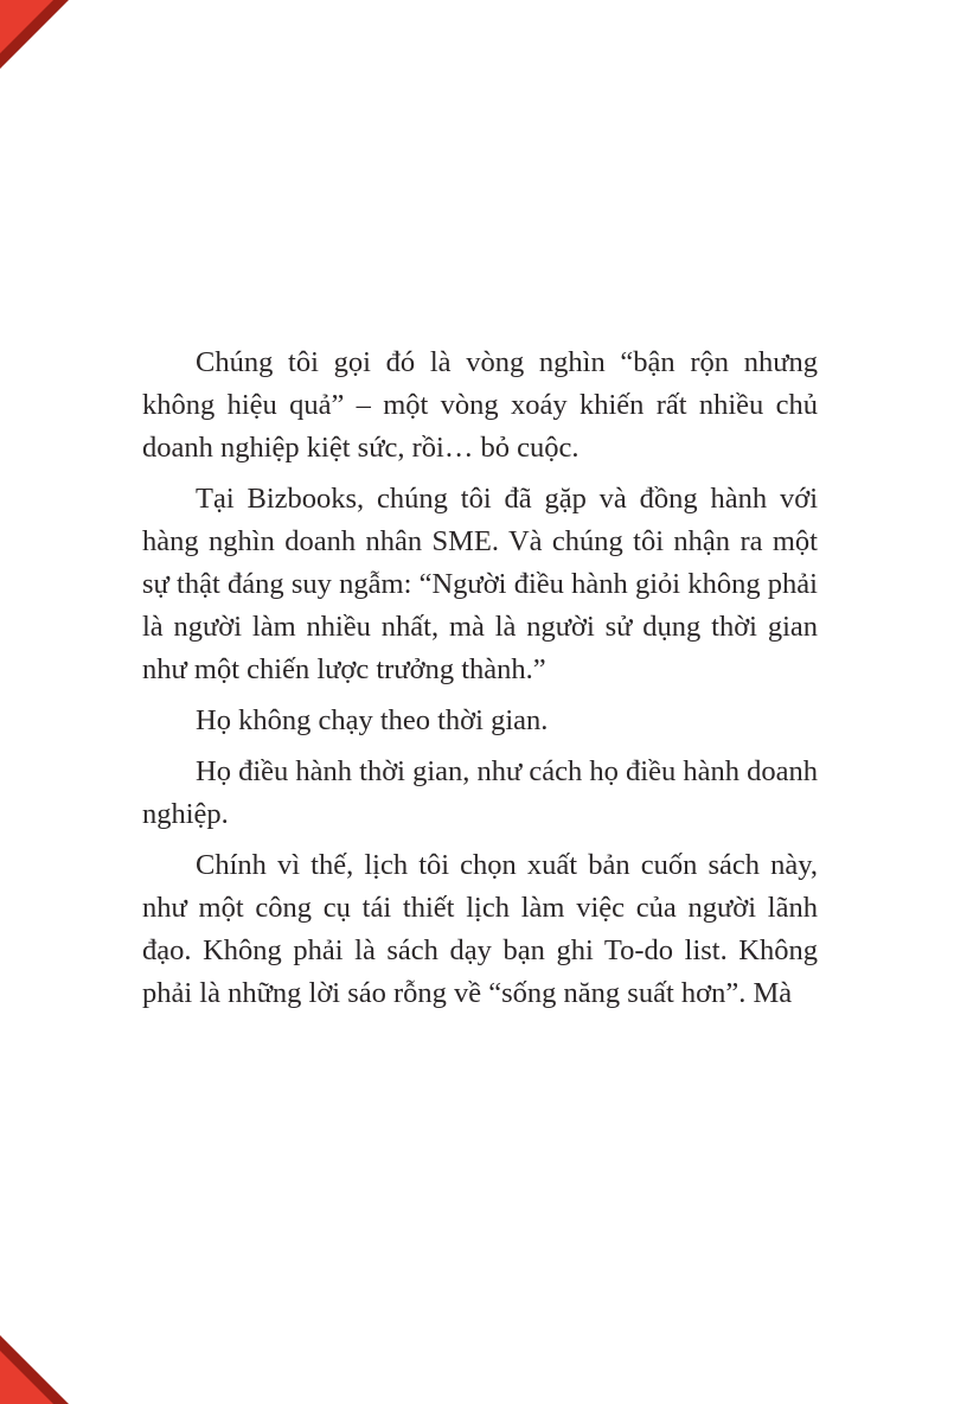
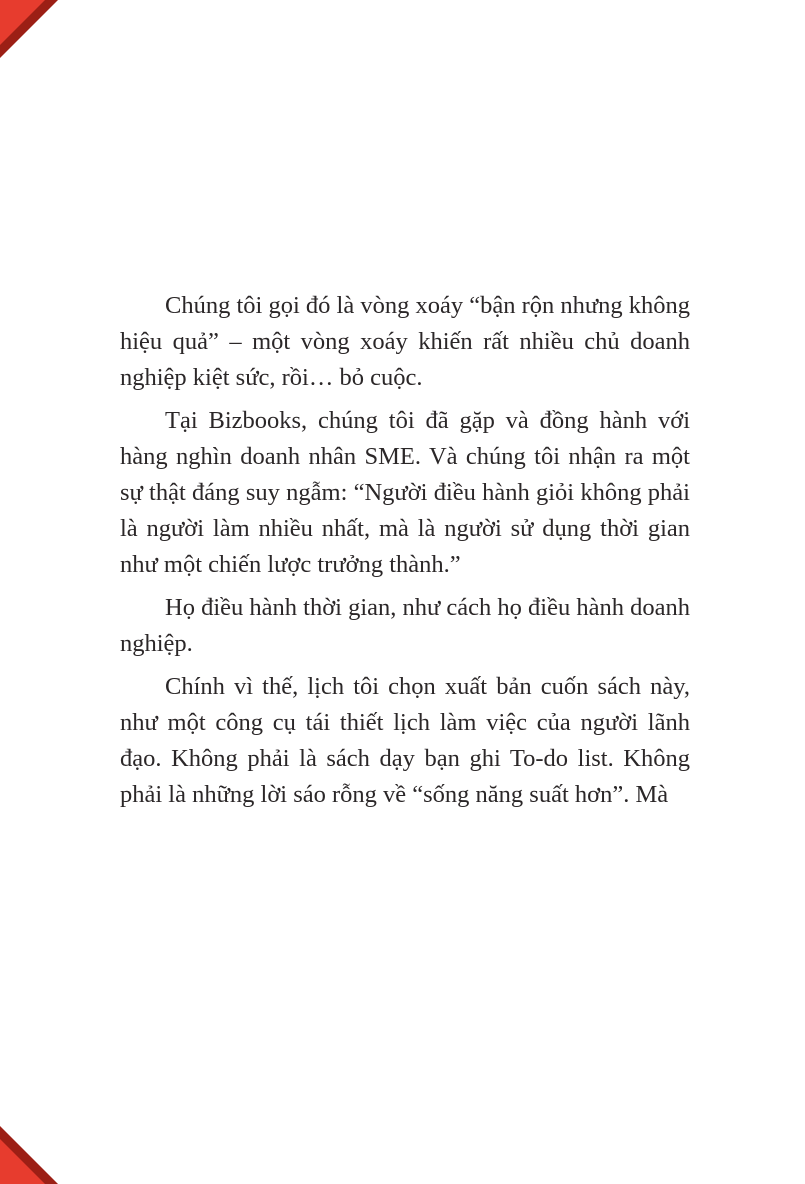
- Chúng tôi gọi đó là vòng nghìn “bận rộn nhưng không hiệu quả” – một vòng xoáy khiến rất nhiều chủ doanh nghiệp kiệt sức, rồi… bỏ cuộc.
+ Chúng tôi gọi đó là vòng xoáy “bận rộn nhưng không hiệu quả” – một vòng xoáy khiến rất nhiều chủ doanh nghiệp kiệt sức, rồi… bỏ cuộc.
  Tại Bizbooks, chúng tôi đã gặp và đồng hành với hàng nghìn doanh nhân SME. Và chúng tôi nhận ra một sự thật đáng suy ngẫm: “Người điều hành giỏi không phải là người làm nhiều nhất, mà là người sử dụng thời gian như một chiến lược trưởng thành.”
- Họ không chạy theo thời gian.
  Họ điều hành thời gian, như cách họ điều hành doanh nghiệp.
  Chính vì thế, lịch tôi chọn xuất bản cuốn sách này, như một công cụ tái thiết lịch làm việc của người lãnh đạo. Không phải là sách dạy bạn ghi To-do list. Không phải là những lời sáo rỗng về “sống năng suất hơn”. Mà
